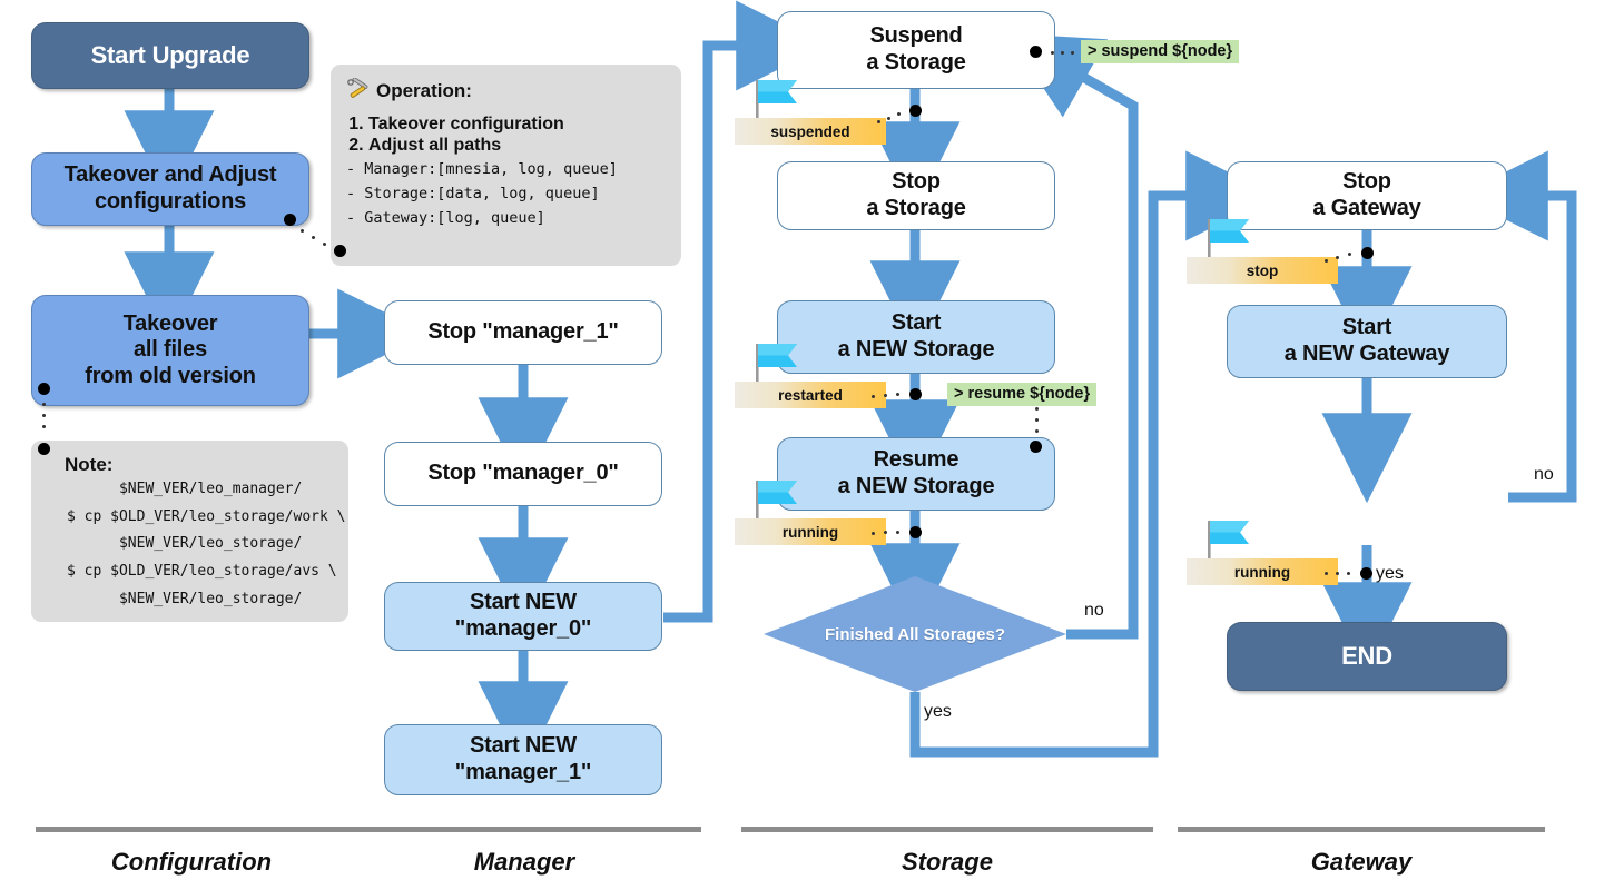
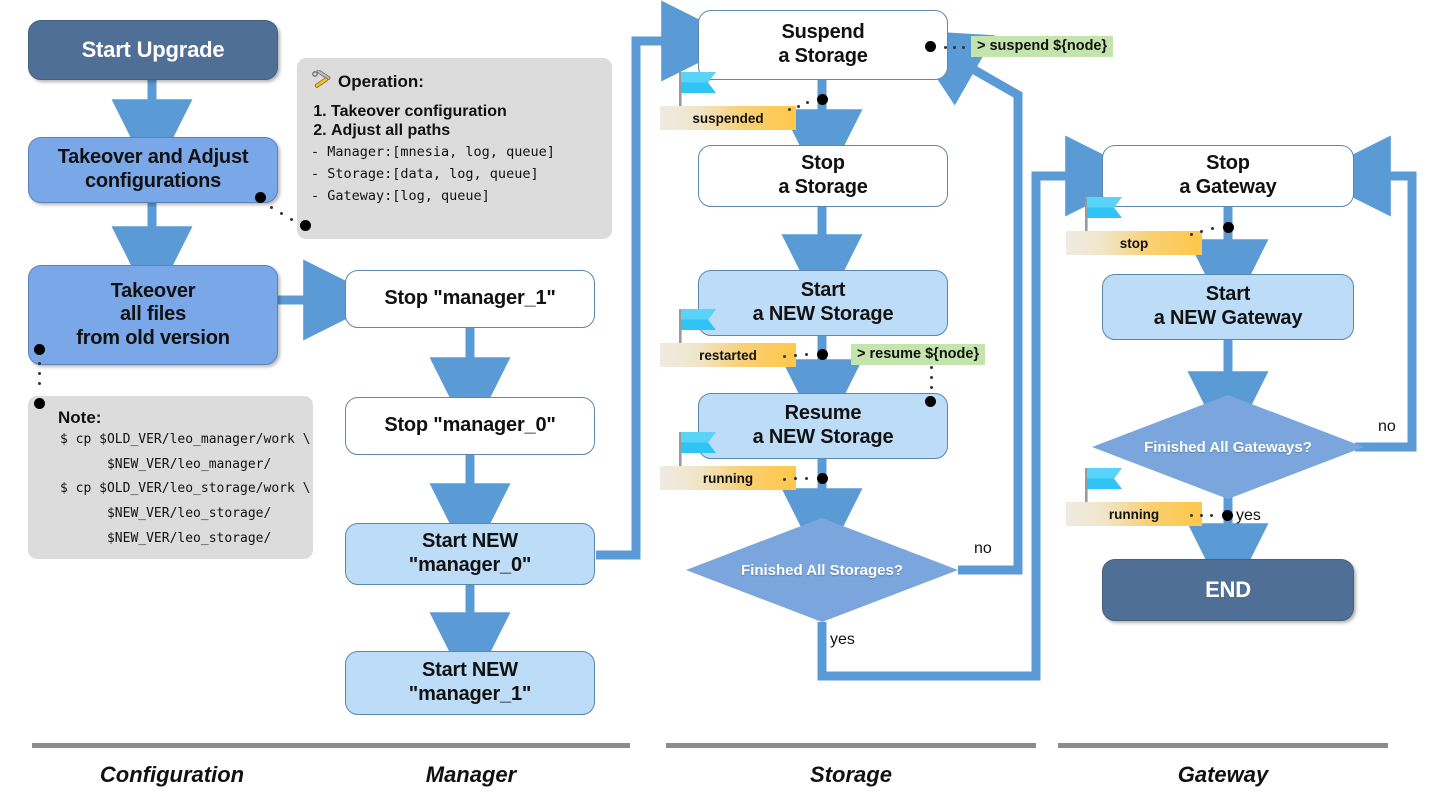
  Start Upgrade
  Takeover and Adjust
  configurations
  Takeover
  all files
  from old version
  Operation:
  Takeover configuration
  Adjust all paths
  - Manager:[mnesia, log, queue]
  - Storage:[data, log, queue]
  - Gateway:[log, queue]
  Note:
+ $ cp $OLD_VER/leo_manager/work \
  $NEW_VER/leo_manager/
  $ cp $OLD_VER/leo_storage/work \
  $NEW_VER/leo_storage/
- $ cp $OLD_VER/leo_storage/avs \
  $NEW_VER/leo_storage/
  Stop "manager_1"
  Stop "manager_0"
  Start NEW
  "manager_0"
  Start NEW
  "manager_1"
  Suspend
  a Storage
  Stop
  a Storage
  Start
  a NEW Storage
  Resume
  a NEW Storage
  Finished All Storages?
  > suspend ${node}
  > resume ${node}
  suspended
  restarted
  running
  no
  yes
  Stop
  a Gateway
  Start
  a NEW Gateway
+ Finished All Gateways?
  END
  stop
  running
  no
  yes
  Configuration
  Manager
  Storage
  Gateway
